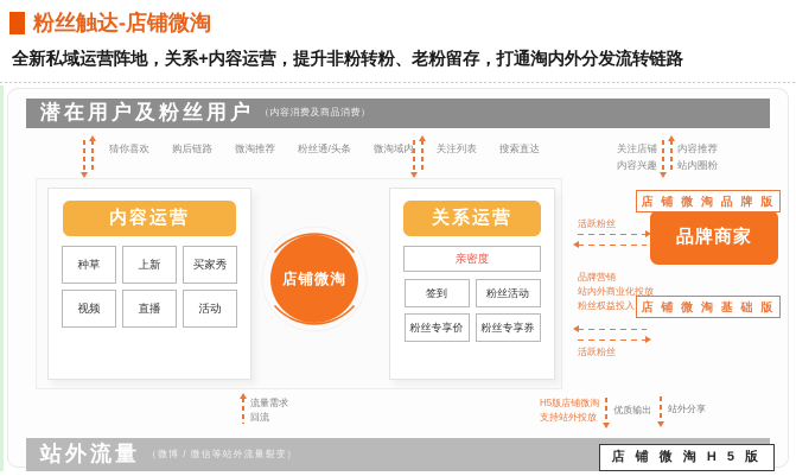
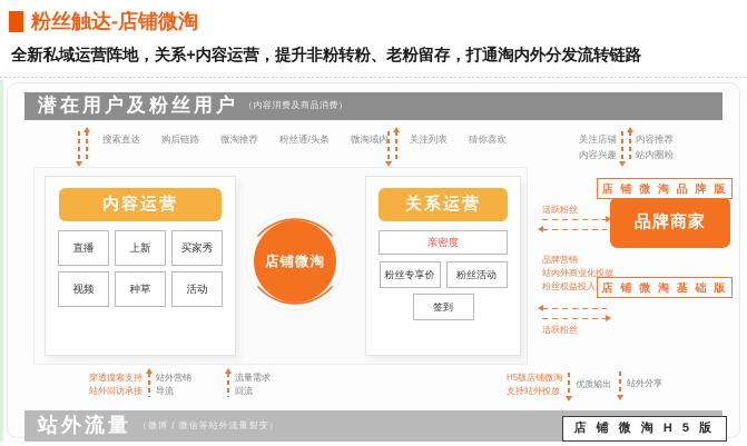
  粉丝触达-店铺微淘
  全新私域运营阵地，关系+内容运营，提升非粉转粉、老粉留存，打通淘内外分发流转链路
  潜在用户及粉丝用户
  （内容消费及商品消费）
- 猜你喜欢
+ 搜索直达
  购后链路
  微淘推荐
  粉丝通/头条
  微淘域内
  关注列表
- 搜索直达
+ 猜你喜欢
  关注店铺
  内容兴趣
  内容推荐
  站内圈粉
  内容运营
- 种草
+ 直播
  上新
  买家秀
  视频
- 直播
+ 种草
  活动
  店铺微淘
  关系运营
  亲密度
- 签到
+ 粉丝专享价
  粉丝活动
- 粉丝专享价
+ 签到
- 粉丝专享券
  活跃粉丝
  品牌营销
  站内外商业化投放
  粉丝权益投入
  活跃粉丝
  店 铺 微 淘 品 牌 版
  品牌商家
  店 铺 微 淘 基 础 版
+ 穿透搜索支持
+ 站外回访承接
+ 站外营销
+ 导流
  流量需求
  回流
  H5版店铺微淘
  支持站外投放
  优质输出
  站外分享
  站外流量
  （微博 / 微信等站外流量裂变）
  店 铺 微 淘 H 5 版
